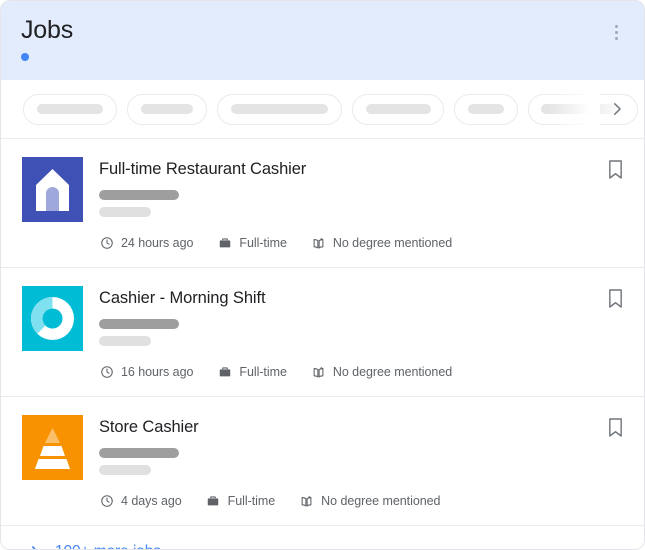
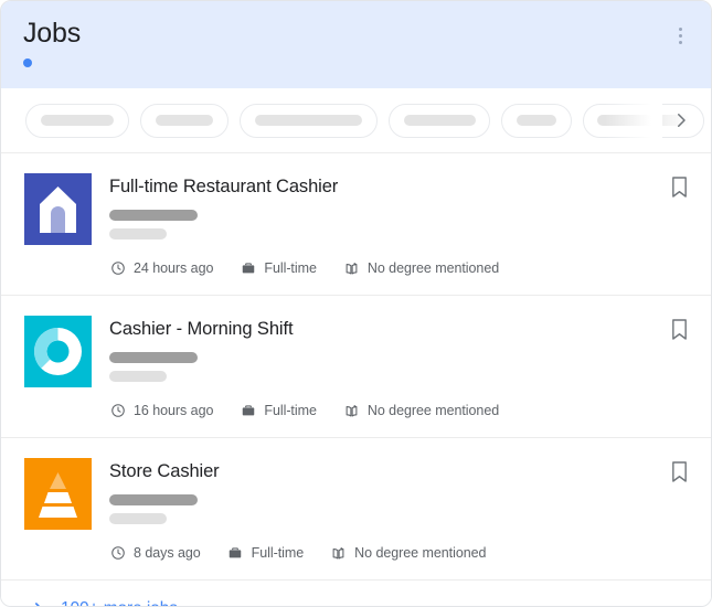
  Jobs
  Full-time Restaurant Cashier
  24 hours ago
  Full-time
  No degree mentioned
  Cashier - Morning Shift
  16 hours ago
  Full-time
  No degree mentioned
  Store Cashier
- 4 days ago
+ 8 days ago
  Full-time
  No degree mentioned
